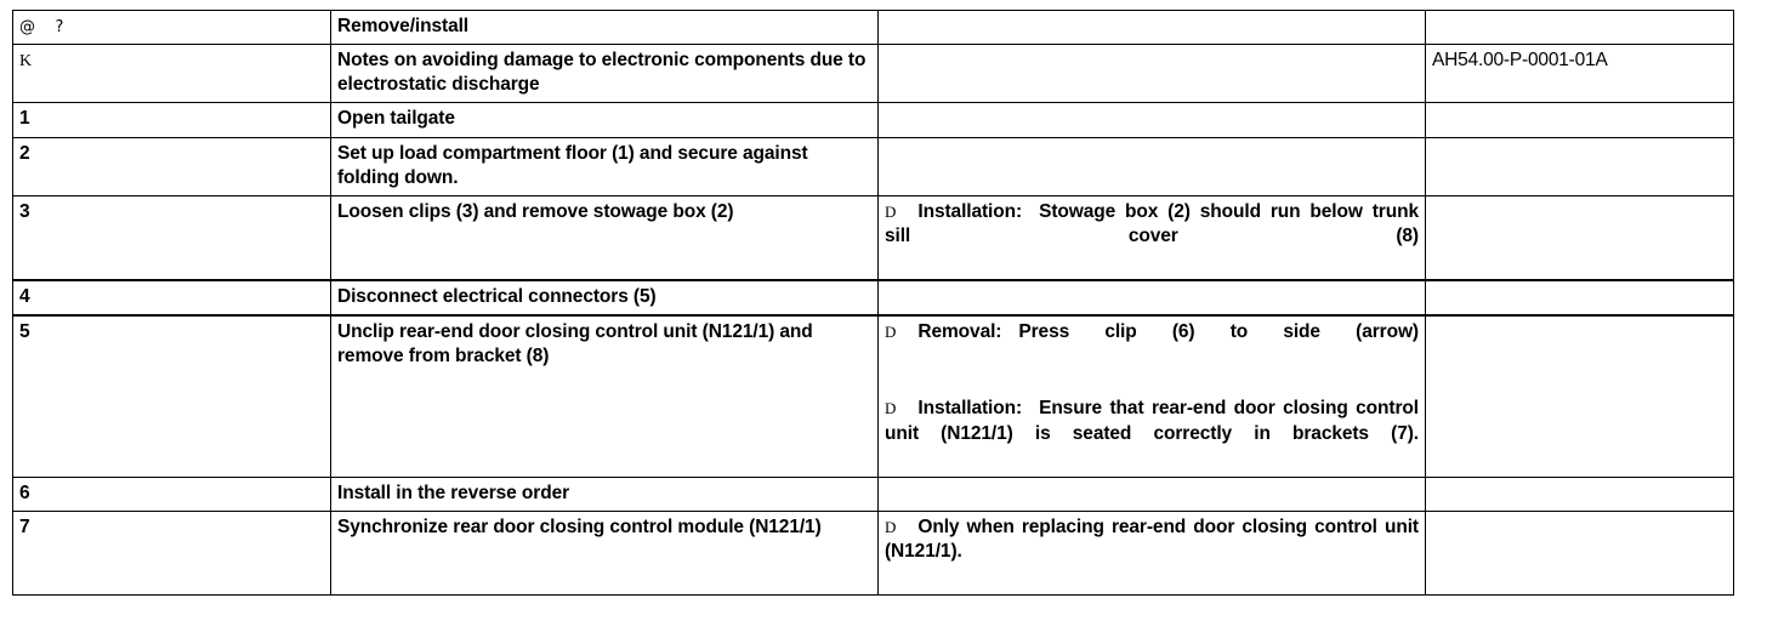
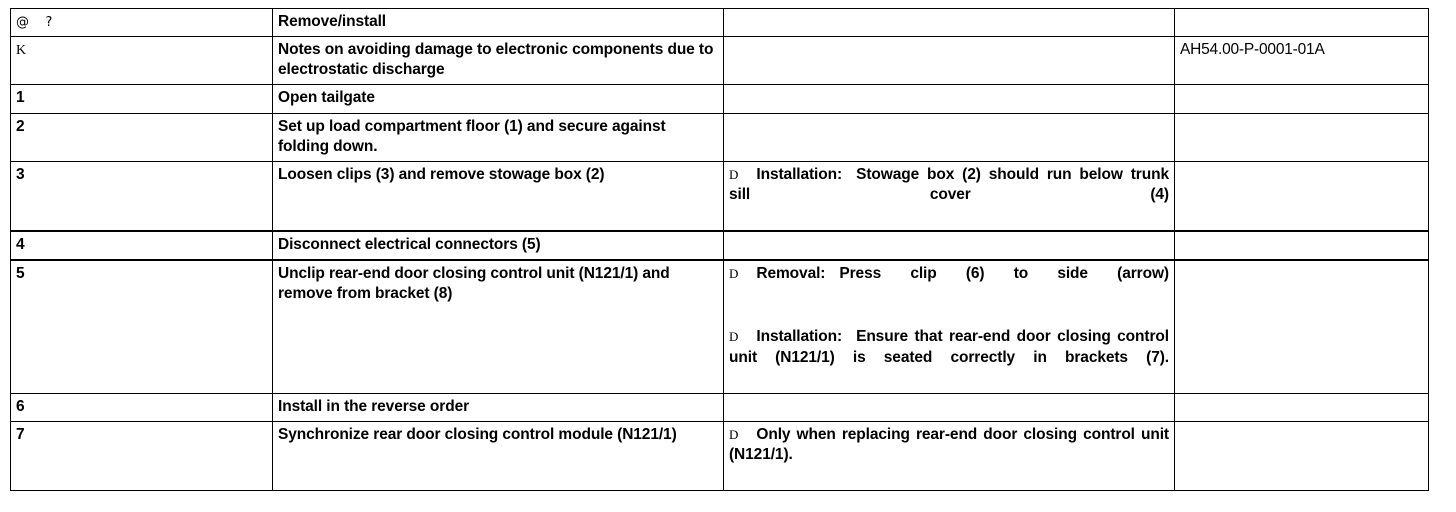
  @ ?	Remove/install
  K	Notes on avoiding damage to electronic components due to electrostatic discharge		AH54.00-P-0001-01A
  1	Open tailgate
  2	Set up load compartment floor (1) and secure against folding down.
- 3	Loosen clips (3) and remove stowage box (2)	D Installation: Stowage box (2) should run below trunk sill cover (8)
+ 3	Loosen clips (3) and remove stowage box (2)	D Installation: Stowage box (2) should run below trunk sill cover (4)
  4	Disconnect electrical connectors (5)
  5	Unclip rear-end door closing control unit (N121/1) and remove from bracket (8)	D Removal: Press clip (6) to side (arrow)D Installation: Ensure that rear-end door closing control unit (N121/1) is seated correctly in brackets (7).
  6	Install in the reverse order
  7	Synchronize rear door closing control module (N121/1)	D Only when replacing rear-end door closing control unit (N121/1).
